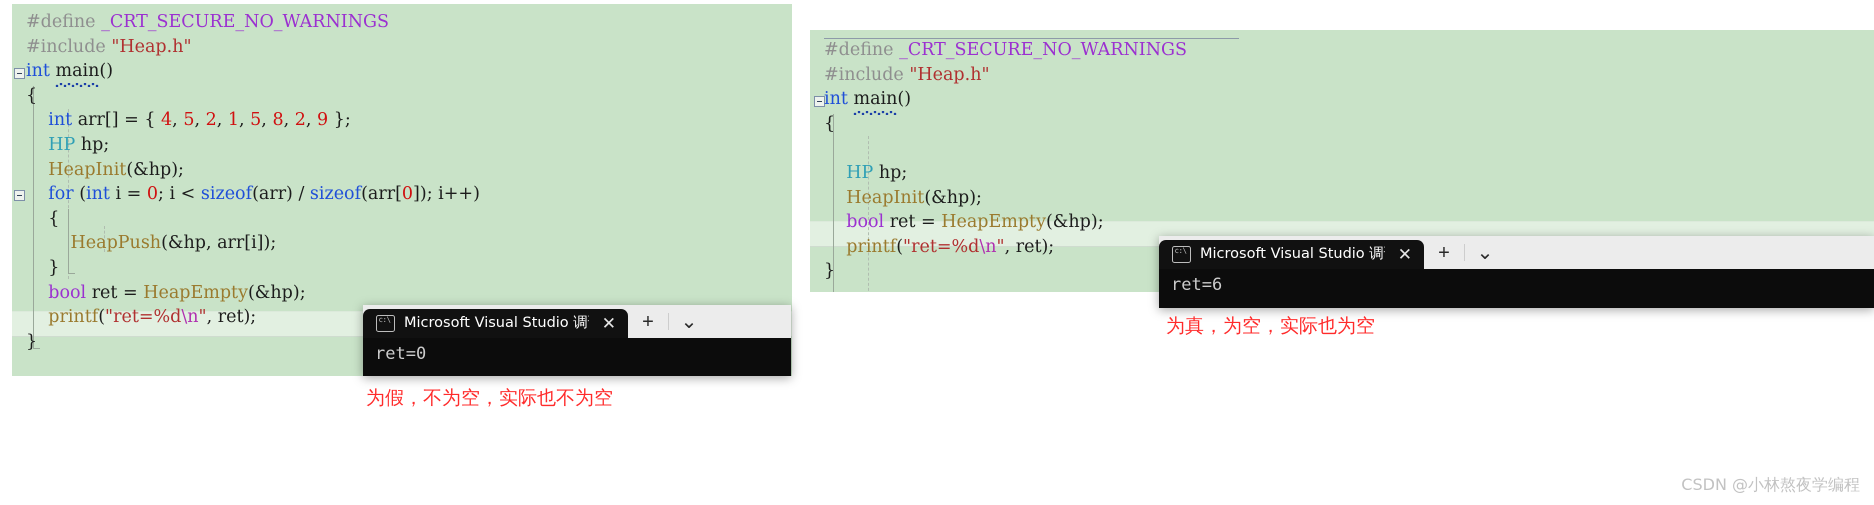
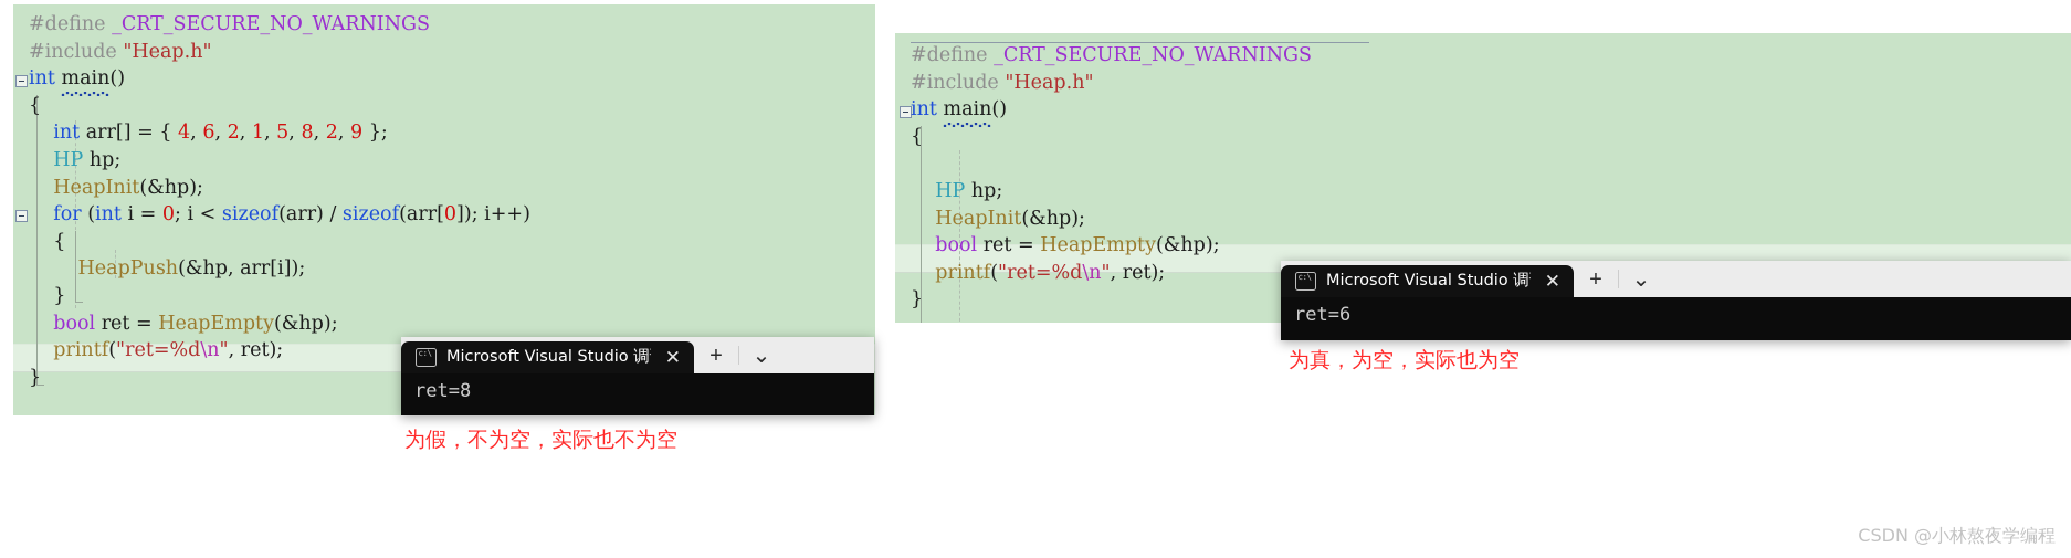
  #define _CRT_SECURE_NO_WARNINGS
  #include "Heap.h"
  int main()
  {
- int arr[] = { 4, 5, 2, 1, 5, 8, 2, 9 };
+ int arr[] = { 4, 6, 2, 1, 5, 8, 2, 9 };
  HP hp;
  HeapInit(&hp);
  for (int i = 0; i < sizeof(arr) / sizeof(arr[0]); i++)
  {
  HeapPush(&hp, arr[i]);
  }
  bool ret = HeapEmpty(&hp);
  printf("ret=%d\n", ret);
  }
  #define _CRT_SECURE_NO_WARNINGS
  #include "Heap.h"
  int main()
  {
  HP hp;
  HeapInit(&hp);
  bool ret = HeapEmpty(&hp);
  printf("ret=%d\n", ret);
  }
  Microsoft Visual Studio 调
  ✕
  +
  ⌄
- ret=0
+ ret=8
  Microsoft Visual Studio 调
  ✕
  +
  ⌄
  ret=6
  为假，不为空，实际也不为空
  为真，为空，实际也为空
  CSDN @小林熬夜学编程
